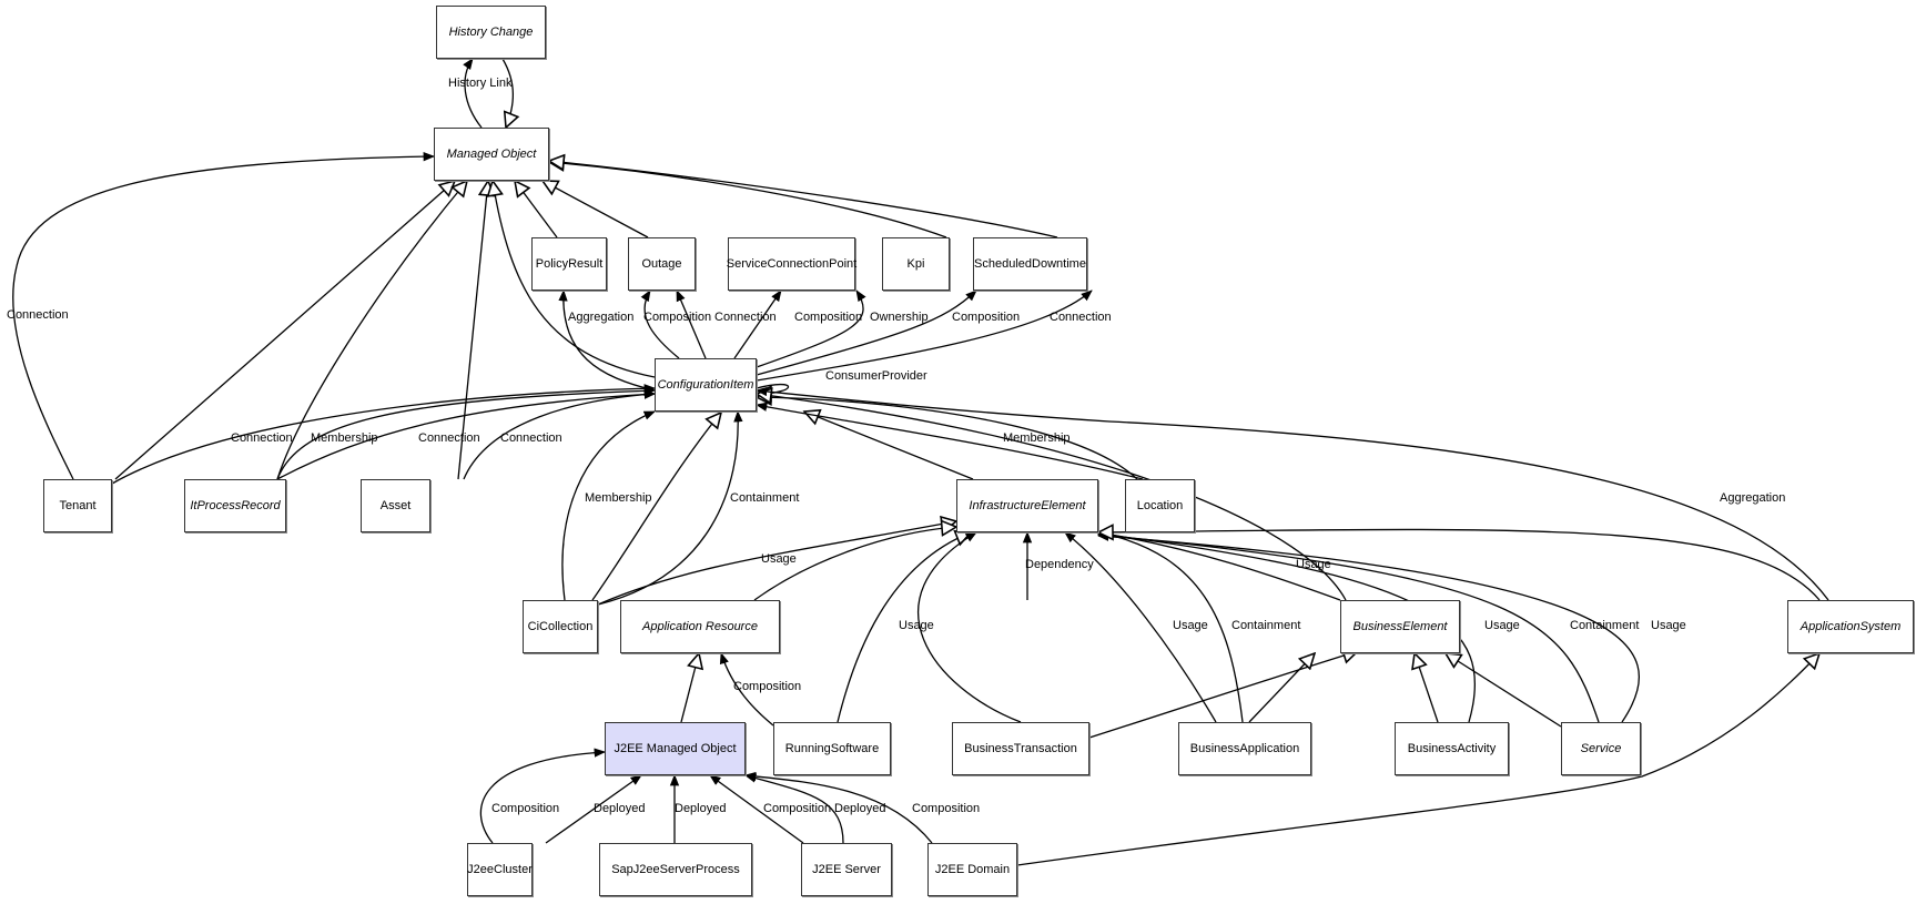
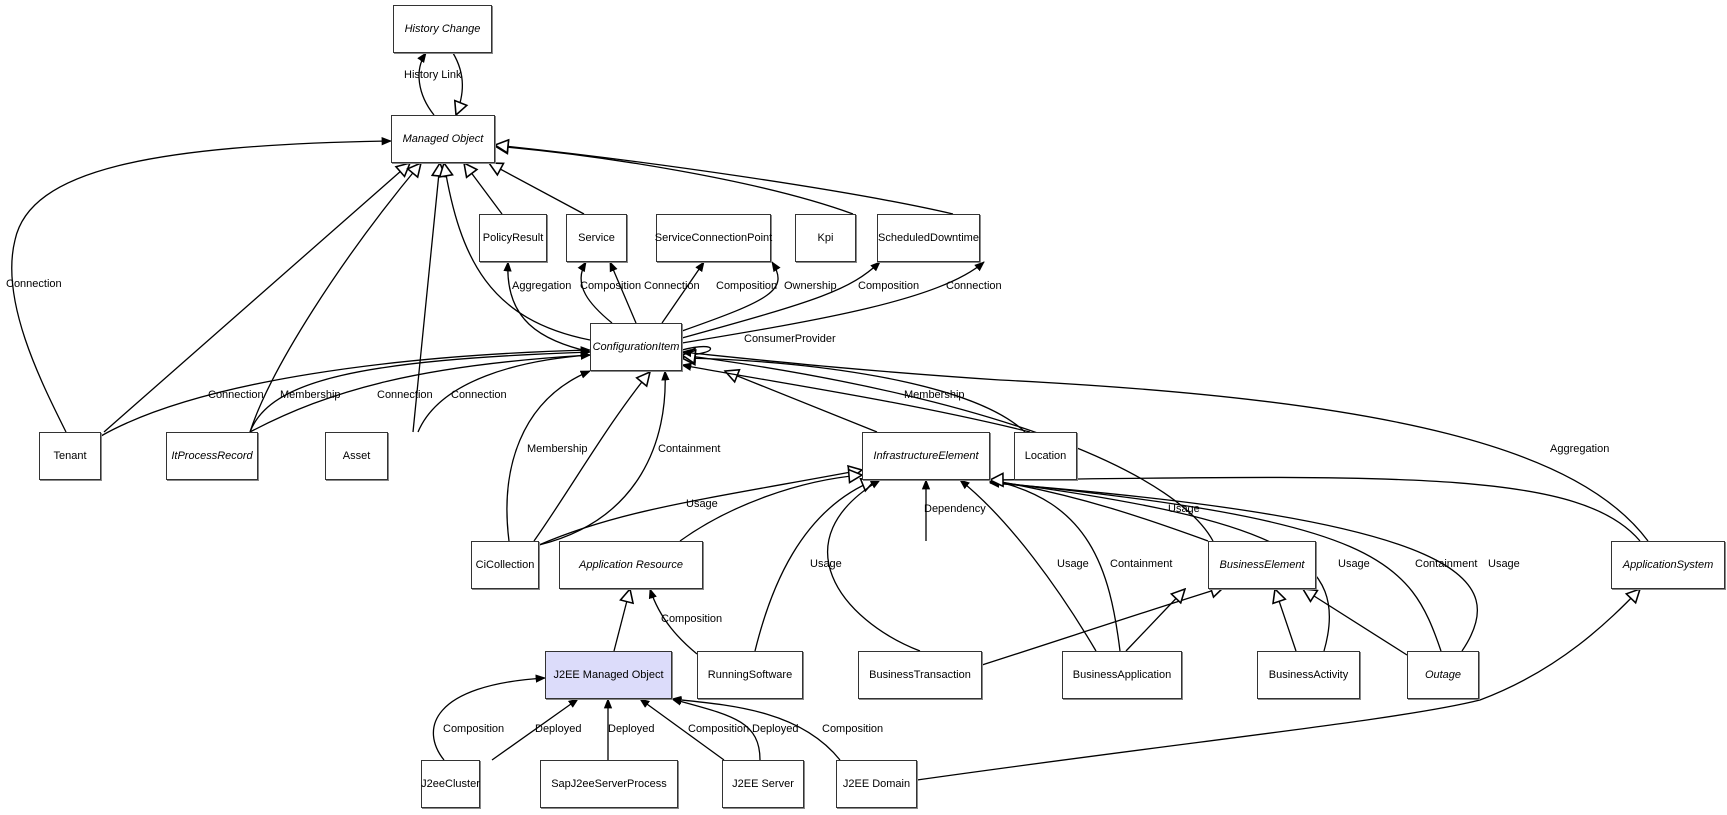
  History Link
  Connection
  Aggregation
  Composition
  Connection
  Composition
  Ownership
  Composition
  Connection
  ConsumerProvider
  Connection
  Membership
  Connection
  Connection
  Membership
  Containment
  Membership
  Aggregation
  Usage
  Usage
  Dependency
  Usage
  Containment
  Usage
  Usage
  Containment
  Usage
  Composition
  Composition
  Deployed
  Deployed
  Composition
  Deployed
  Composition
  History Change
  Managed Object
  PolicyResult
- Outage
+ Service
  ServiceConnectionPoint
  Kpi
  ScheduledDowntime
  ConfigurationItem
  Tenant
  ItProcessRecord
  Asset
  InfrastructureElement
  Location
  CiCollection
  Application Resource
  BusinessElement
  ApplicationSystem
  J2EE Managed Object
  RunningSoftware
  BusinessTransaction
  BusinessApplication
  BusinessActivity
- Service
+ Outage
  J2eeCluster
  SapJ2eeServerProcess
  J2EE Server
  J2EE Domain
